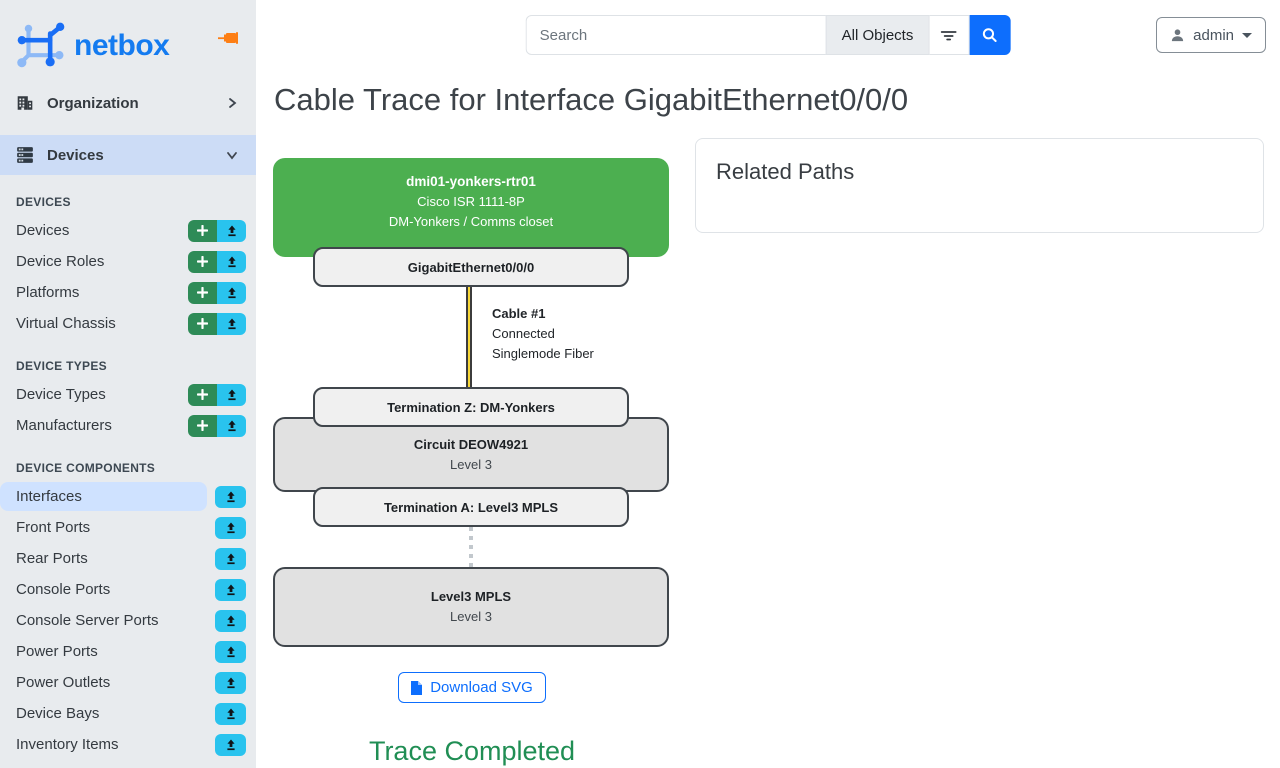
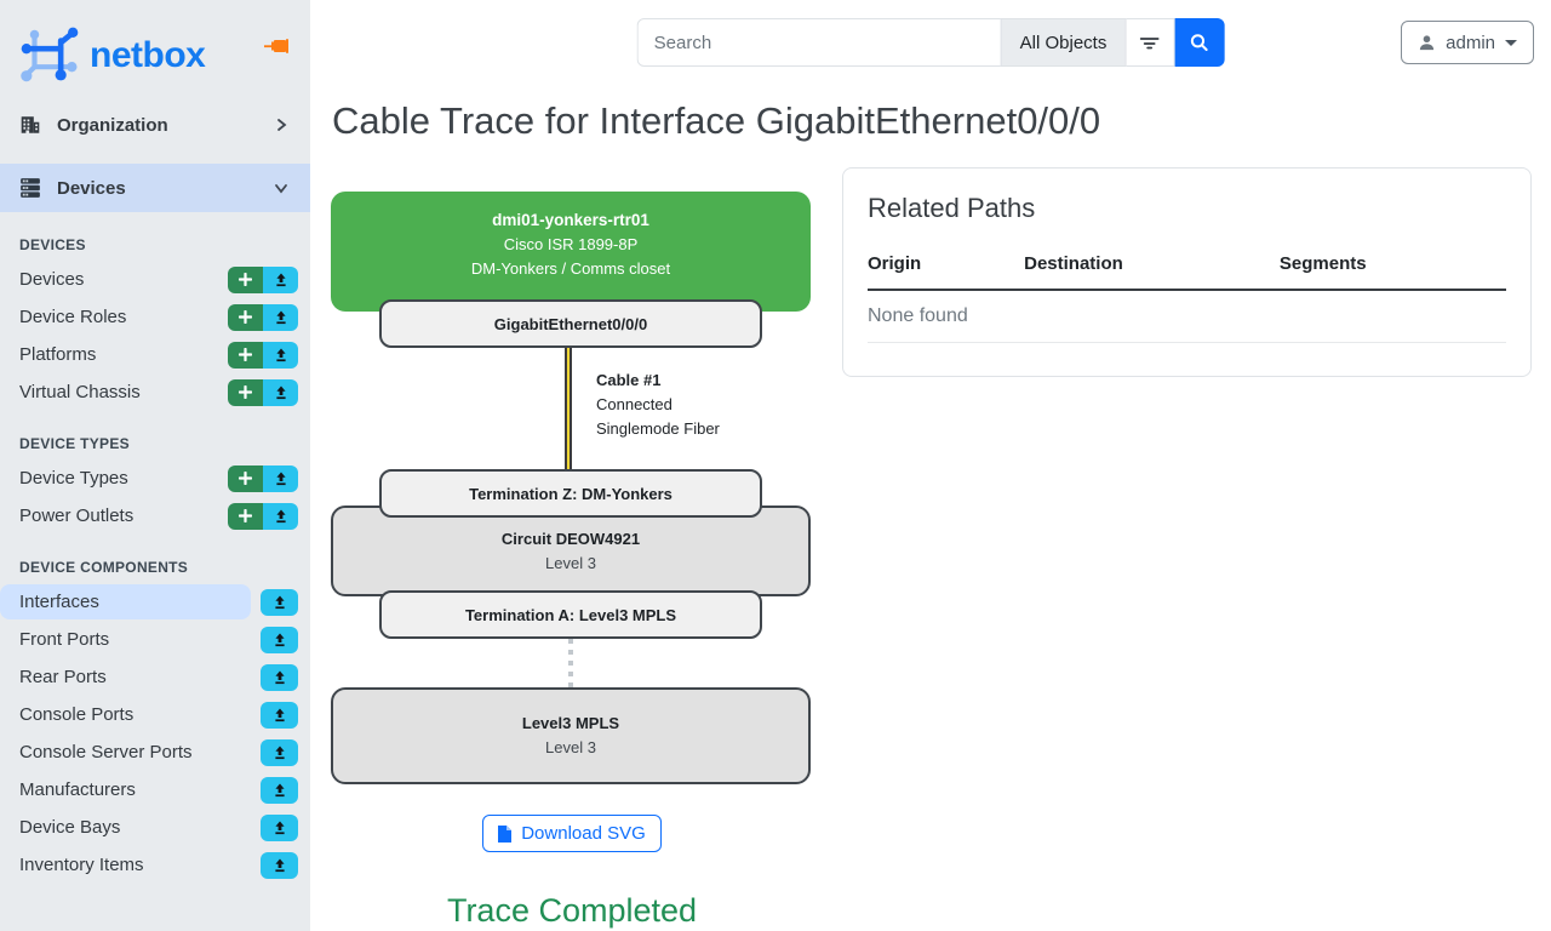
  netbox
  Organization
  Devices
  DEVICES
  Devices
  Device Roles
  Platforms
  Virtual Chassis
  DEVICE TYPES
  Device Types
- Manufacturers
+ Power Outlets
  DEVICE COMPONENTS
  Interfaces
  Front Ports
  Rear Ports
  Console Ports
  Console Server Ports
- Power Ports
- Power Outlets
+ Manufacturers
  Device Bays
  Inventory Items
  Search
  All Objects
  admin
  Cable Trace for Interface GigabitEthernet0/0/0
  dmi01-yonkers-rtr01
- Cisco ISR 1111-8P
+ Cisco ISR 1899-8P
  DM-Yonkers / Comms closet
  GigabitEthernet0/0/0
  Cable #1
  Connected
  Singlemode Fiber
  Circuit DEOW4921
  Level 3
  Termination Z: DM-Yonkers
  Termination A: Level3 MPLS
  Level3 MPLS
  Level 3
  Download SVG
  Trace Completed
  Related Paths
+ Origin	Destination	Segments
+ None found
